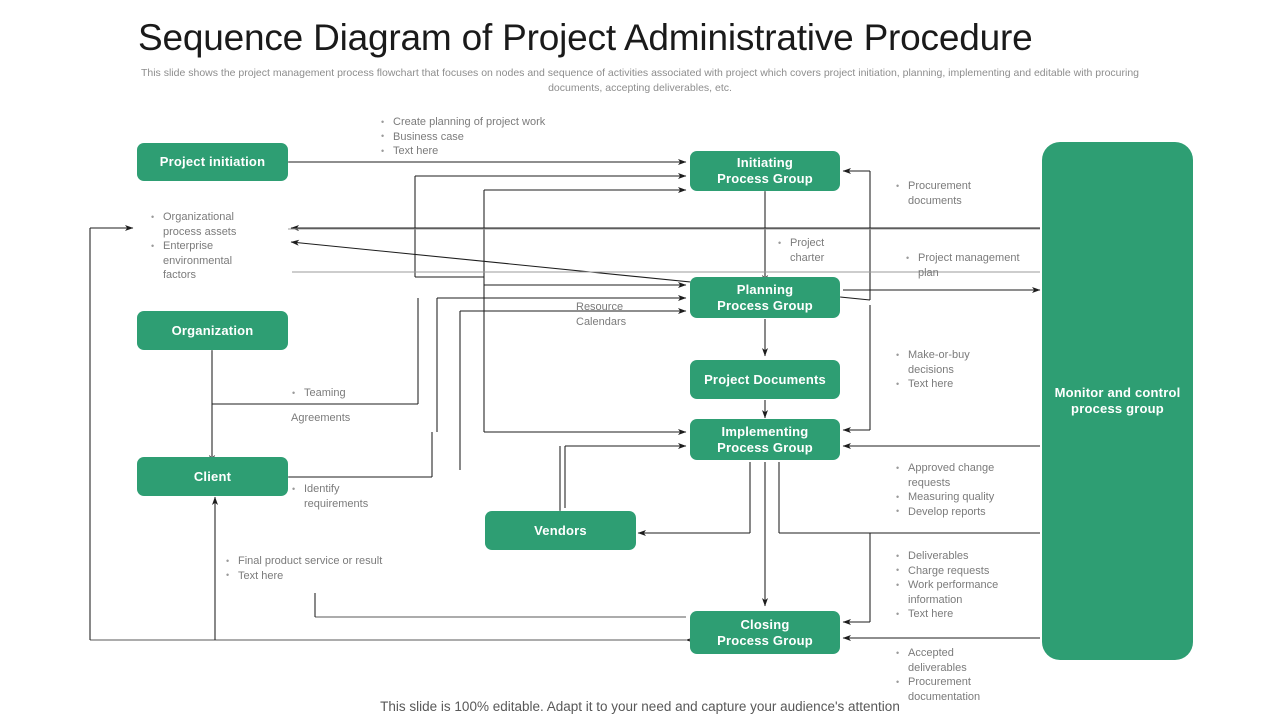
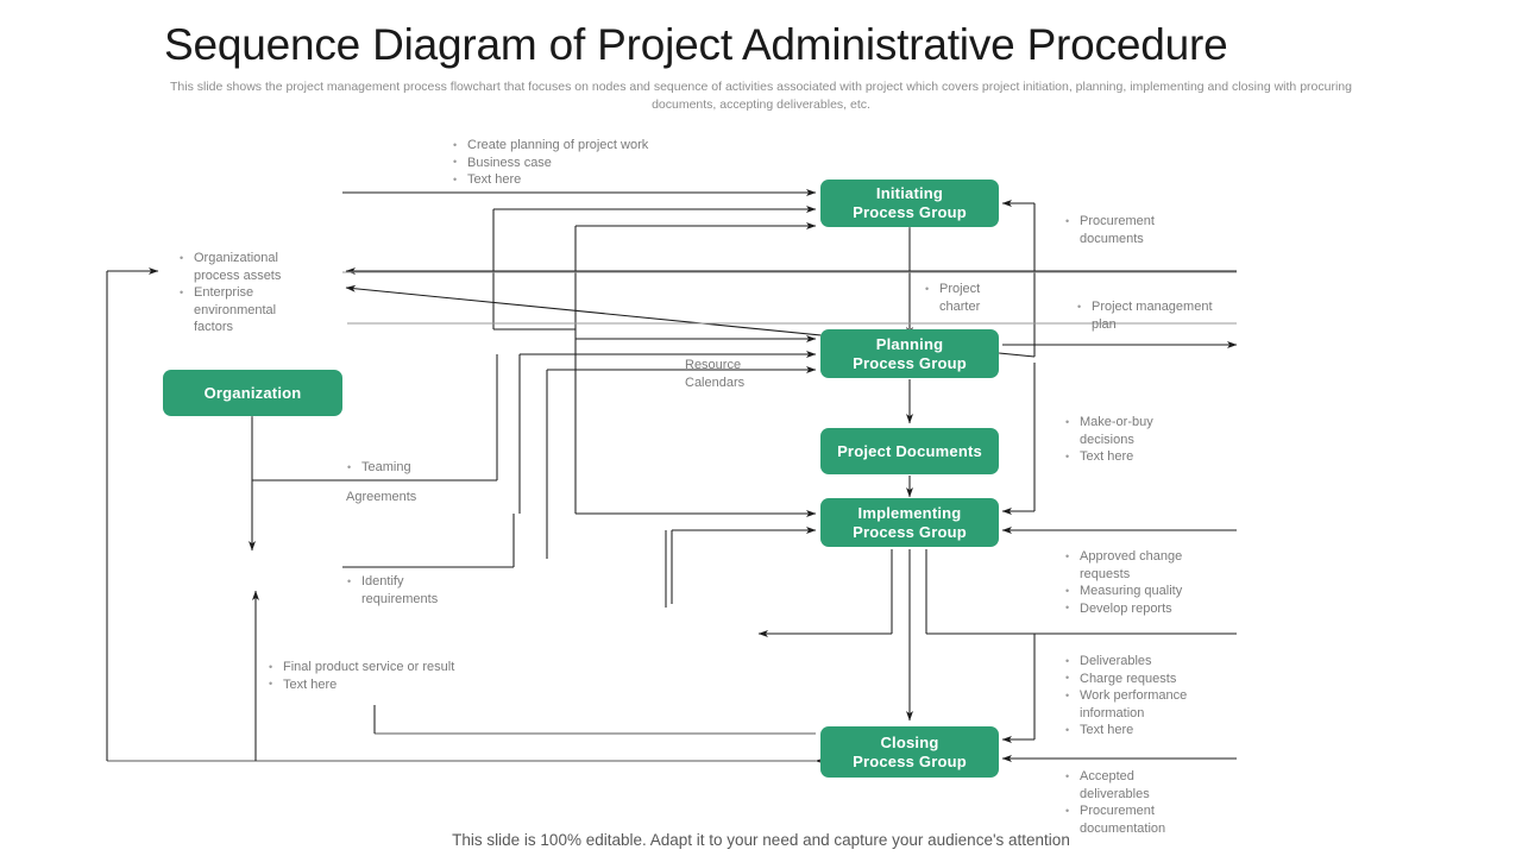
  Sequence Diagram of Project Administrative Procedure
- This slide shows the project management process flowchart that focuses on nodes and sequence of activities associated with project which covers project initiation, planning, implementing and editable with procuring documents, accepting deliverables, etc.
+ This slide shows the project management process flowchart that focuses on nodes and sequence of activities associated with project which covers project initiation, planning, implementing and closing with procuring documents, accepting deliverables, etc.
- Project initiation
  Organization
- Client
- Vendors
  Initiating
  Process Group
  Planning
  Process Group
  Project Documents
  Implementing
  Process Group
  Closing
  Process Group
- Monitor and control
- process group
  Create planning of project work
  Business case
  Text here
  Organizational process assets
  Enterprise environmental factors
  Procurement documents
  Project charter
  Project management plan
  Resource
  Calendars
  Make-or-buy decisions
  Text here
  Teaming
  Agreements
  Identify requirements
  Approved change requests
  Measuring quality
  Develop reports
  Deliverables
  Charge requests
  Work performance information
  Text here
  Final product service or result
  Text here
  Accepted deliverables
  Procurement documentation
  This slide is 100% editable. Adapt it to your need and capture your audience's attention
